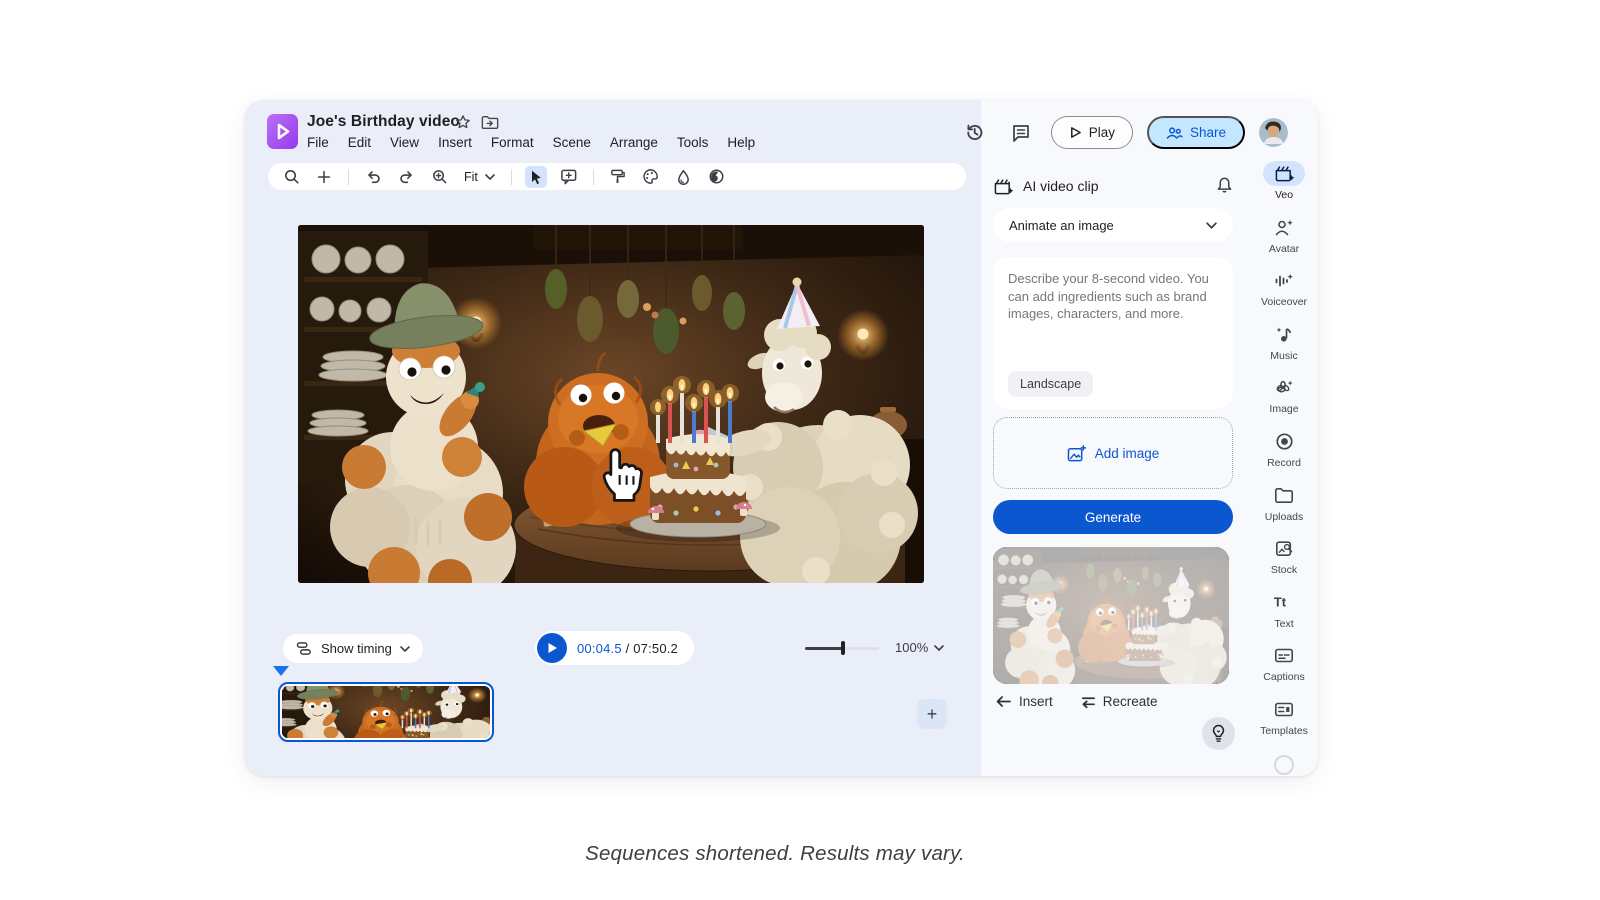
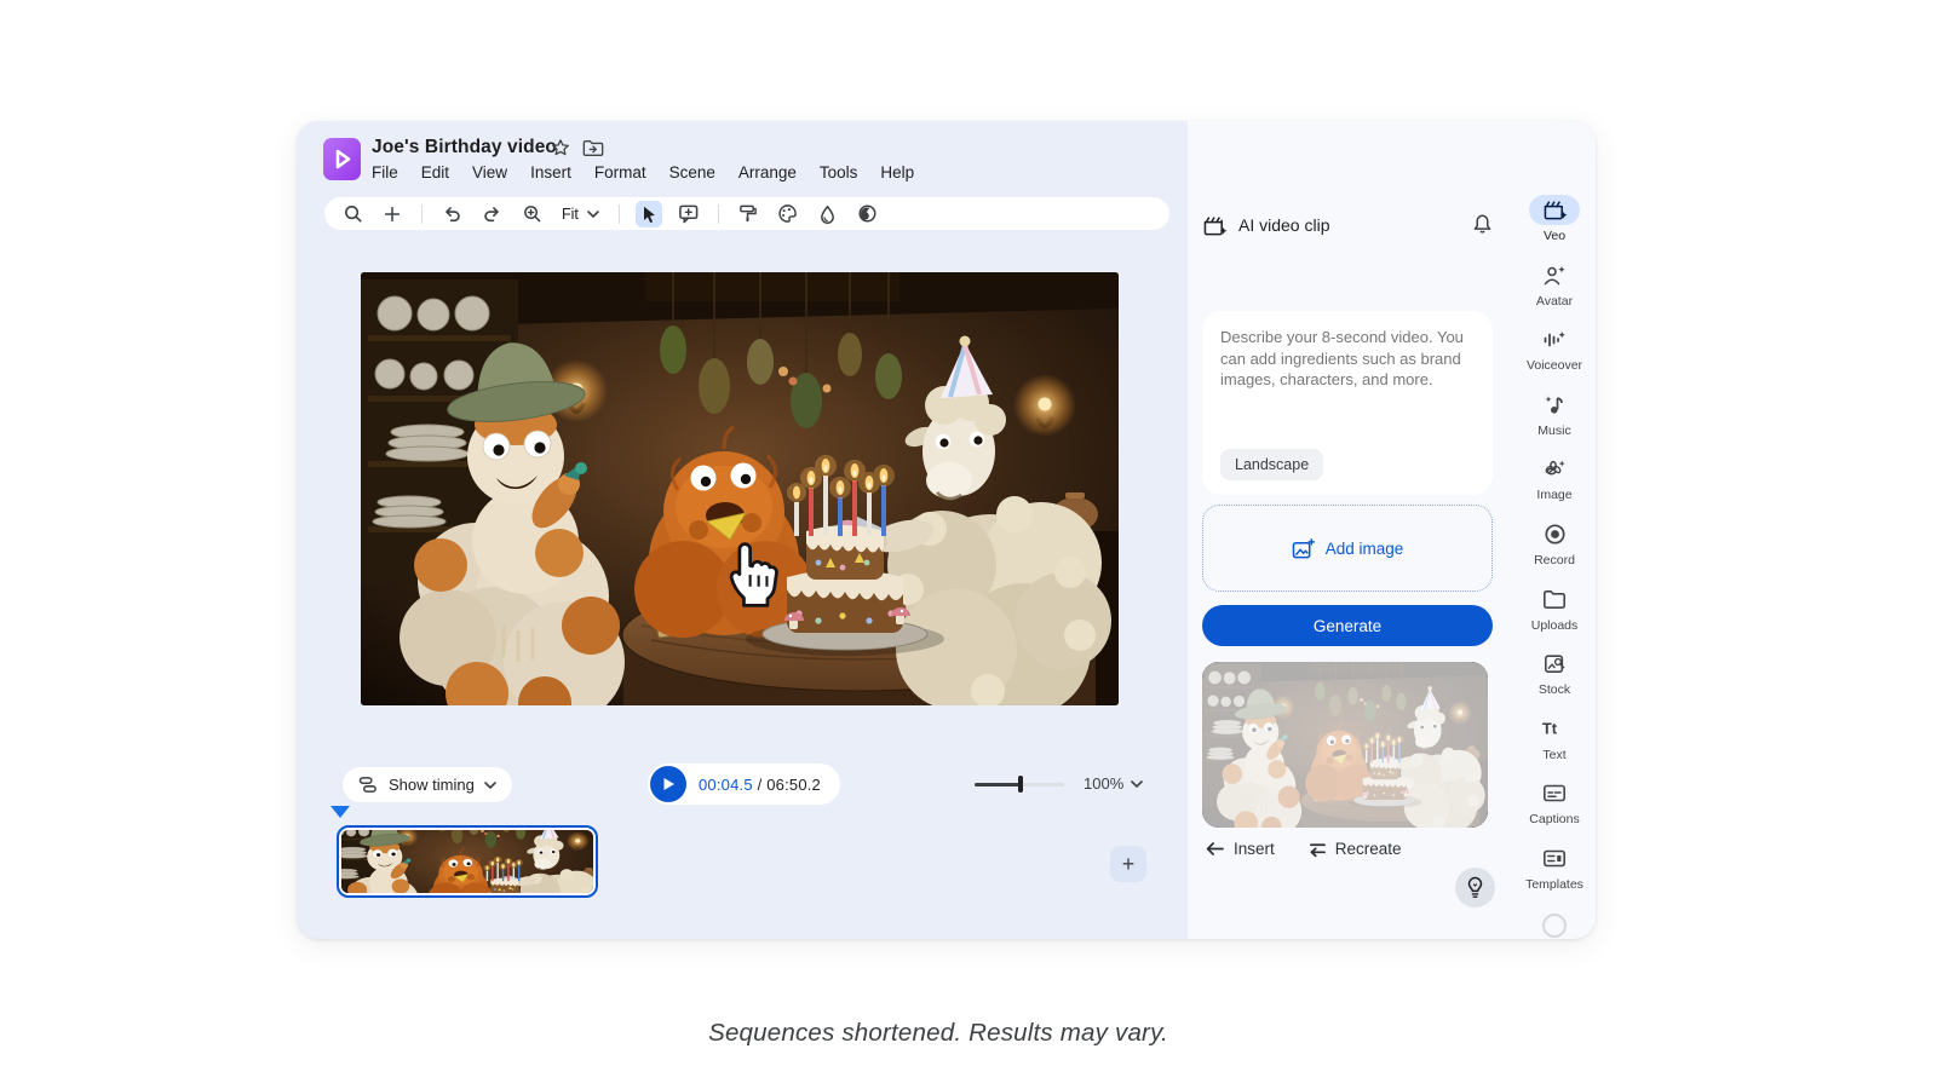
  Joe's Birthday video
  File
  Edit
  View
  Insert
  Format
  Scene
  Arrange
  Tools
  Help
- Play
- Share
  Fit
  Show timing
- 00:04.5 / 07:50.2
+ 00:04.5 / 06:50.2
  100%
  +
  AI video clip
- Animate an image
  Landscape
  Add image
  Generate
  Insert
  Recreate
  Veo
  Avatar
  Voiceover
  Music
  Image
  Record
  Uploads
  Stock
  Tt
  Text
  Captions
  Templates
  Sequences shortened. Results may vary.
